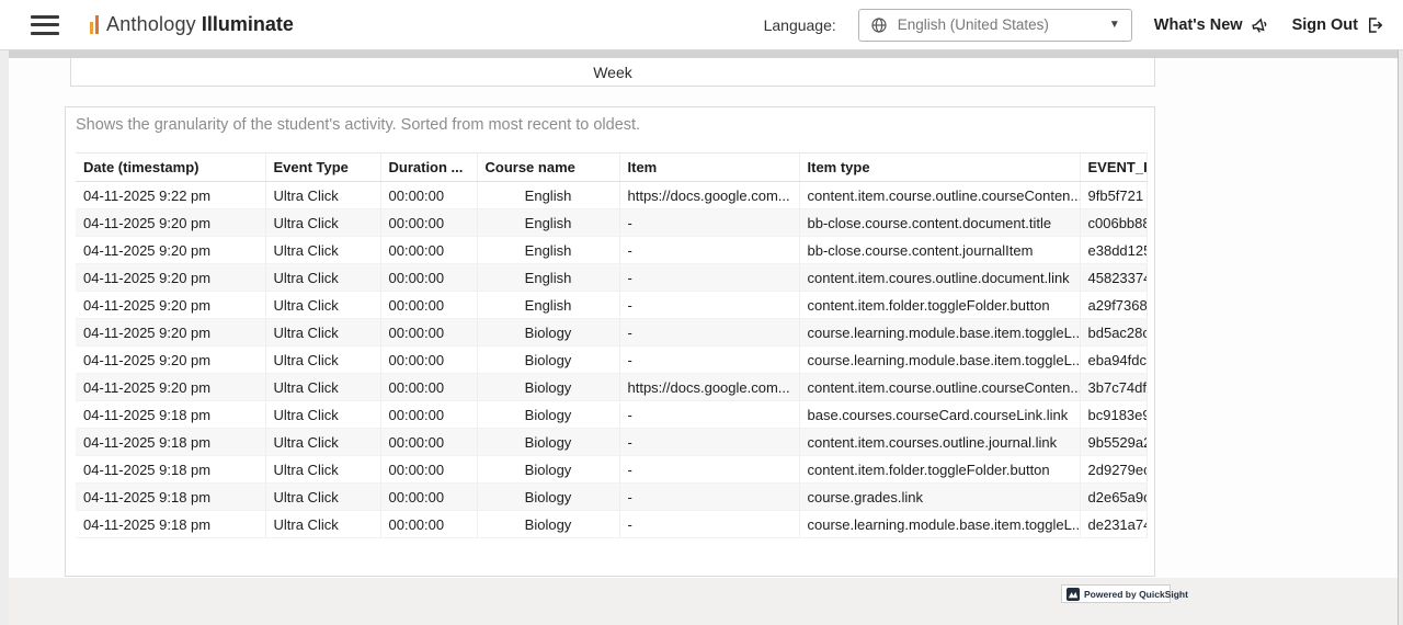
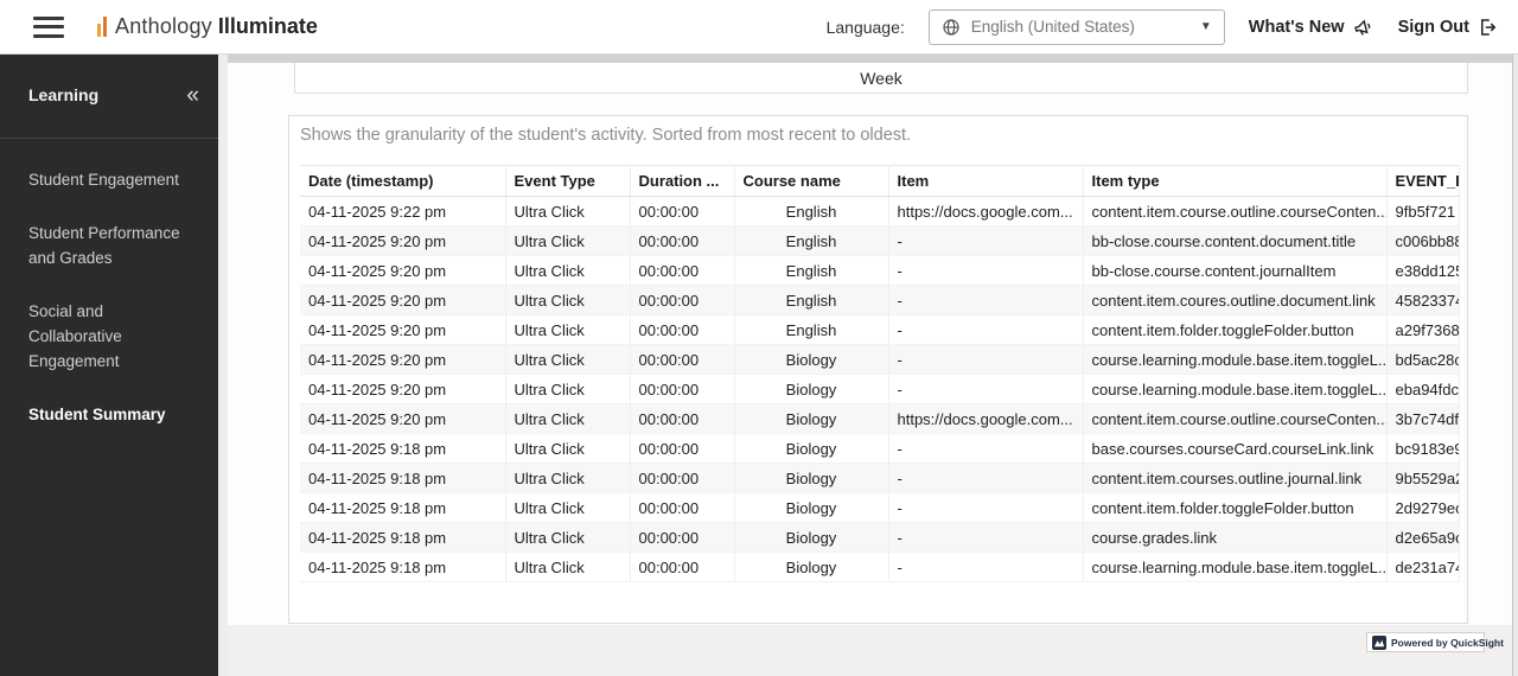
  Anthology
  Illuminate
  Language:
  English (United States)
  ▼
  What's New
  Sign Out
+ Learning
+ «
+ Student Engagement
+ Student Performance and Grades
+ Social and Collaborative Engagement
+ Student Summary
  Week
  Shows the granularity of the student's activity. Sorted from most recent to oldest.
  Date (timestamp)	Event Type	Duration ...	Course name	Item	Item type	EVENT_I
  04-11-2025 9:22 pm	Ultra Click	00:00:00	English	https://docs.google.com...	content.item.course.outline.courseConten..	9fb5f721
  04-11-2025 9:20 pm	Ultra Click	00:00:00	English	-	bb-close.course.content.document.title	c006bb8
  04-11-2025 9:20 pm	Ultra Click	00:00:00	English	-	bb-close.course.content.journalItem	e38dd12
  04-11-2025 9:20 pm	Ultra Click	00:00:00	English	-	content.item.coures.outline.document.link	4582337
  04-11-2025 9:20 pm	Ultra Click	00:00:00	English	-	content.item.folder.toggleFolder.button	a29f7368
  04-11-2025 9:20 pm	Ultra Click	00:00:00	Biology	-	course.learning.module.base.item.toggleL..	bd5ac28c
  04-11-2025 9:20 pm	Ultra Click	00:00:00	Biology	-	course.learning.module.base.item.toggleL..	eba94fdc
  04-11-2025 9:20 pm	Ultra Click	00:00:00	Biology	https://docs.google.com...	content.item.course.outline.courseConten..	3b7c74df
  04-11-2025 9:18 pm	Ultra Click	00:00:00	Biology	-	base.courses.courseCard.courseLink.link	bc9183e
  04-11-2025 9:18 pm	Ultra Click	00:00:00	Biology	-	content.item.courses.outline.journal.link	9b5529a
  04-11-2025 9:18 pm	Ultra Click	00:00:00	Biology	-	content.item.folder.toggleFolder.button	2d9279e
  04-11-2025 9:18 pm	Ultra Click	00:00:00	Biology	-	course.grades.link	d2e65a9
  04-11-2025 9:18 pm	Ultra Click	00:00:00	Biology	-	course.learning.module.base.item.toggleL..	de231a7
  Powered by QuickSight
